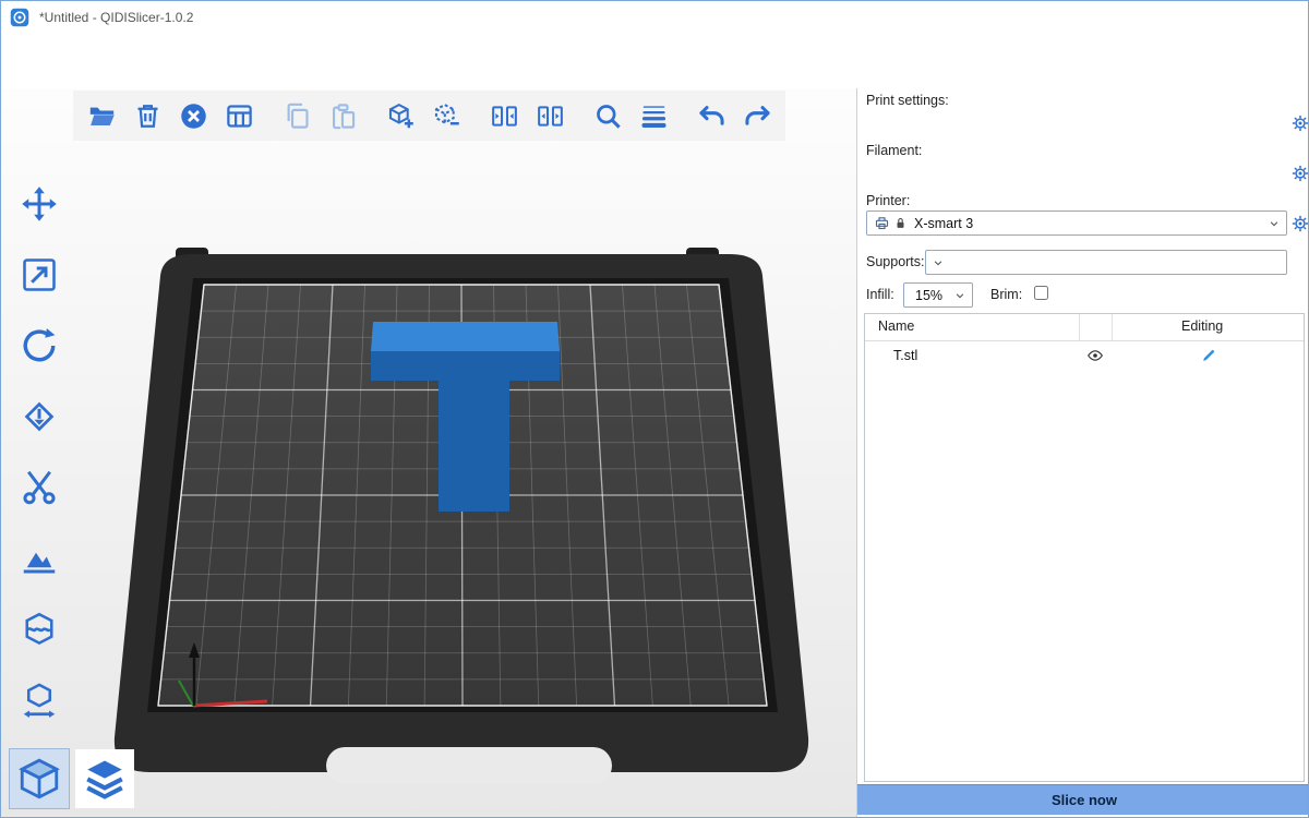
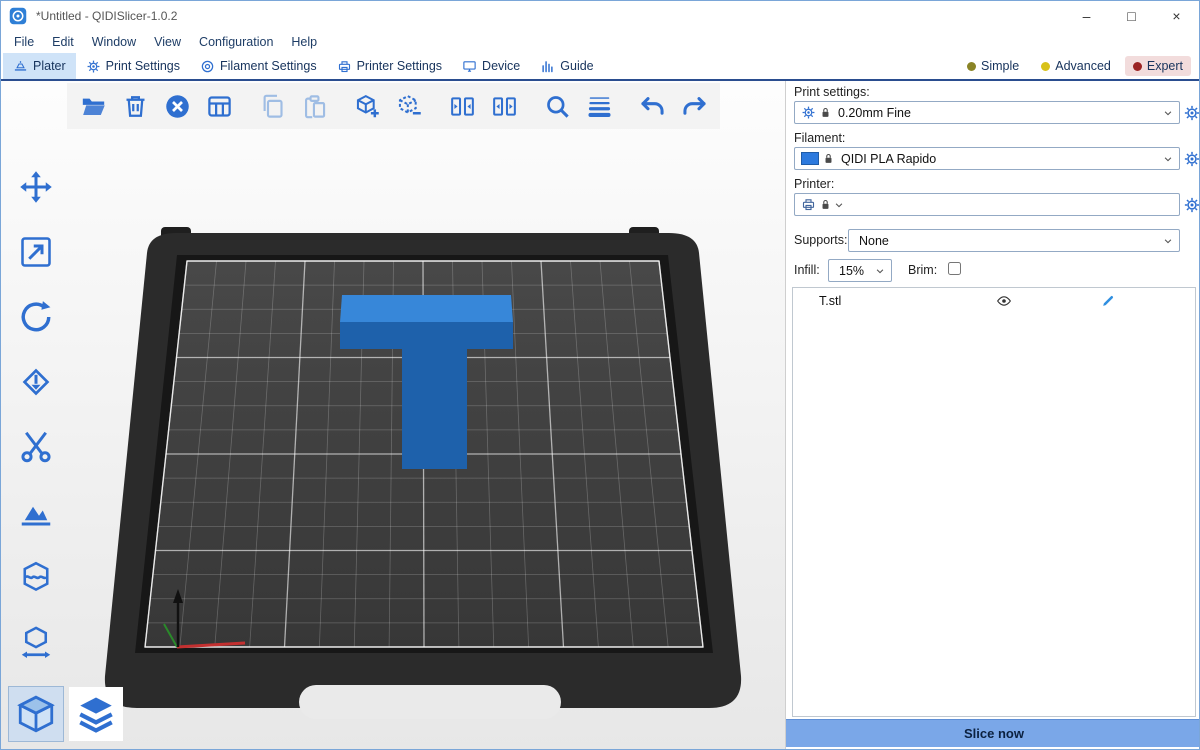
  *Untitled - QIDISlicer-1.0.2
+ –
+ □
+ ×
+ File
+ Edit
+ Window
+ View
+ Configuration
+ Help
+ Plater
+ Print Settings
+ Filament Settings
+ Printer Settings
+ Device
+ Guide
+ Simple
+ Advanced
+ Expert
  Print settings:
+ 0.20mm Fine
  Filament:
+ QIDI PLA Rapido
  Printer:
- X-smart 3
  Supports:
+ None
  Infill:
  15%
  Brim:
- Name
- Editing
  T.stl
  Slice now
